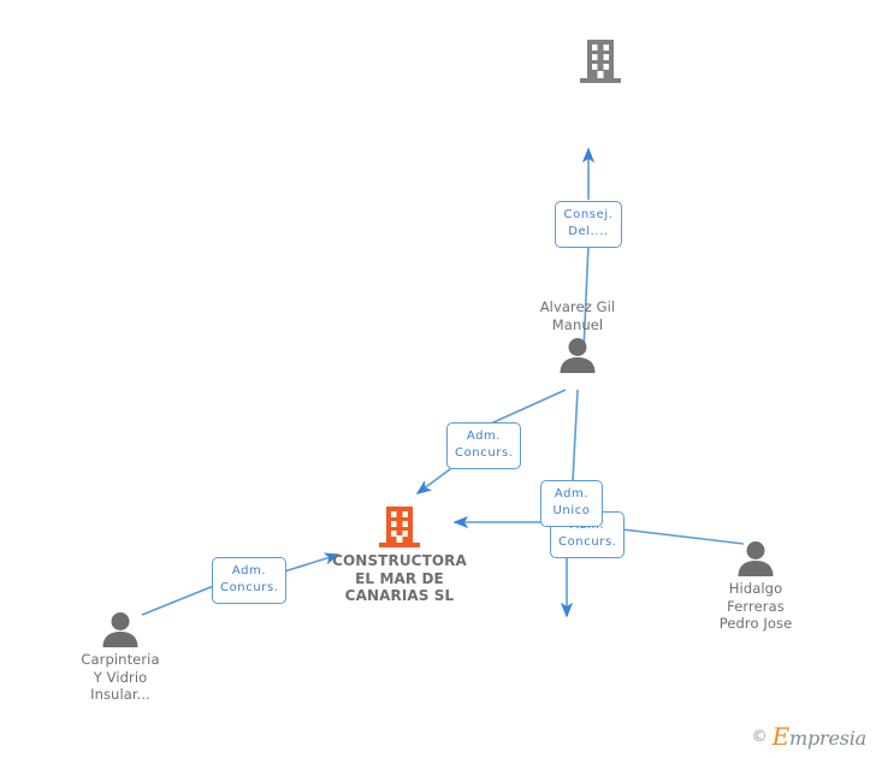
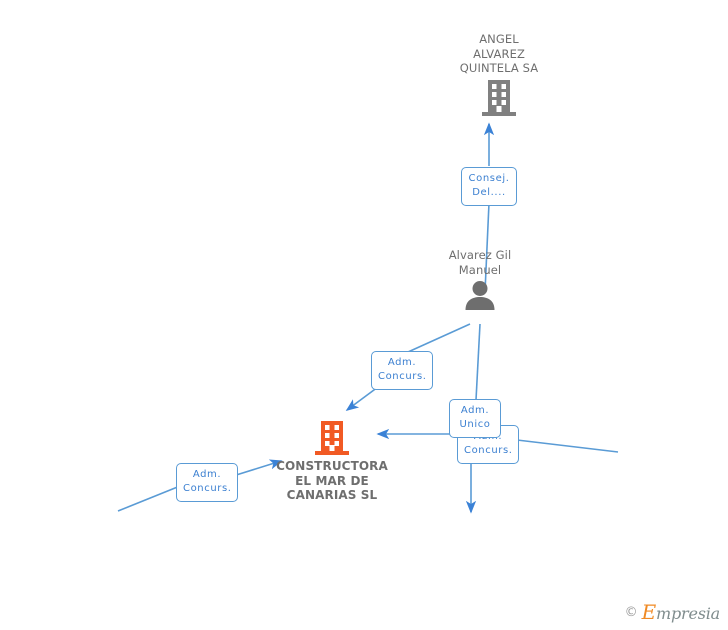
+ ANGEL
+ ALVAREZ
+ QUINTELA SA
  Consej.
  Del....
  Alvarez Gil
  Manuel
  Adm.
  Concurs.
  Concurs.
  Adm.
  Unico
  CONSTRUCTORA
  EL MAR DE
  CANARIAS SL
  Adm.
  Concurs.
- Hidalgo
- Ferreras
- Pedro Jose
- Carpinteria
- Y Vidrio
- Insular...
  ©
  Empresia
